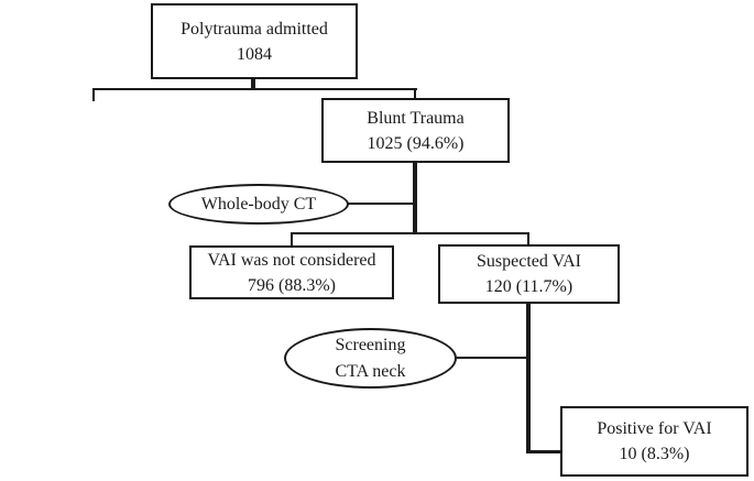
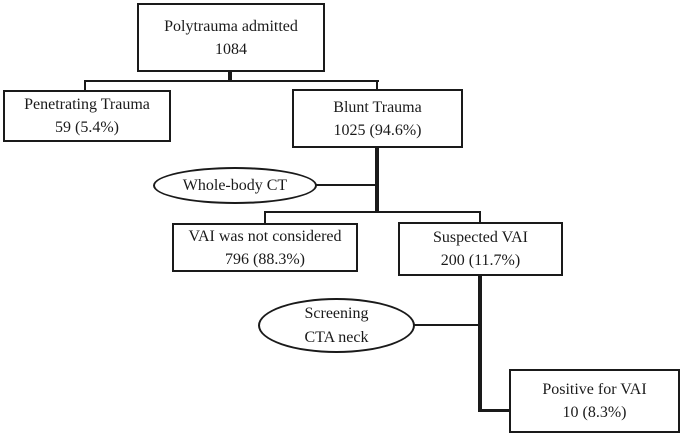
  Polytrauma admitted
  1084
+ Penetrating Trauma
+ 59 (5.4%)
  Blunt Trauma
  1025 (94.6%)
  Whole-body CT
  VAI was not considered
  796 (88.3%)
  Suspected VAI
- 120 (11.7%)
+ 200 (11.7%)
  Screening
  CTA neck
  Positive for VAI
  10 (8.3%)
